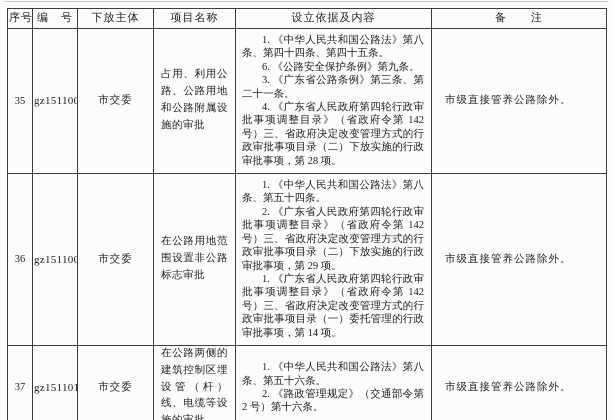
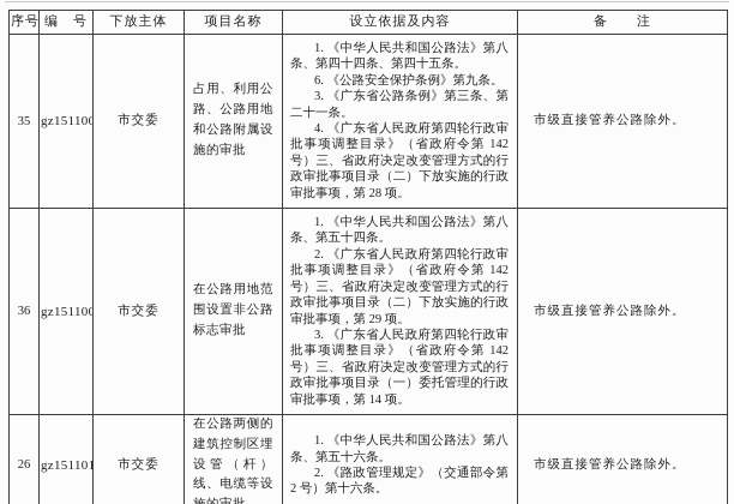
  序号	编 号	下放主体	项目名称	设立依据及内容	备 注
  35	gz151100	市交委	占用、利用公路、公路用地和公路附属设施的审批	1. 《中华人民共和国公路法》第八条、第四十四条、第四十五条。 6. 《公路安全保护条例》第九条。 3. 《广东省公路条例》第三条、第二十一条。 4. 《广东省人民政府第四轮行政审批事项调整目录》（省政府令第 142 号）三、省政府决定改变管理方式的行政审批事项目录（二）下放实施的行政审批事项，第 28 项。	市级直接管养公路除外。
- 36	gz151100	市交委	在公路用地范围设置非公路标志审批	1. 《中华人民共和国公路法》第八条、第五十四条。 2. 《广东省人民政府第四轮行政审批事项调整目录》（省政府令第 142 号）三、省政府决定改变管理方式的行政审批事项目录（二）下放实施的行政审批事项，第 29 项。 1. 《广东省人民政府第四轮行政审批事项调整目录》（省政府令第 142 号）三、省政府决定改变管理方式的行政审批事项目录（一）委托管理的行政审批事项，第 14 项。	市级直接管养公路除外。
+ 36	gz151100	市交委	在公路用地范围设置非公路标志审批	1. 《中华人民共和国公路法》第八条、第五十四条。 2. 《广东省人民政府第四轮行政审批事项调整目录》（省政府令第 142 号）三、省政府决定改变管理方式的行政审批事项目录（二）下放实施的行政审批事项，第 29 项。 3. 《广东省人民政府第四轮行政审批事项调整目录》（省政府令第 142 号）三、省政府决定改变管理方式的行政审批事项目录（一）委托管理的行政审批事项，第 14 项。	市级直接管养公路除外。
- 37	gz151101	市交委	在公路两侧的建筑控制区埋设管（杆）线、电缆等设	1. 《中华人民共和国公路法》第八条、第五十六条。 2. 《路政管理规定》（交通部令第 2 号）第十六条。	市级直接管养公路除外。
+ 26	gz151101	市交委	在公路两侧的建筑控制区埋设管（杆）线、电缆等设	1. 《中华人民共和国公路法》第八条、第五十六条。 2. 《路政管理规定》（交通部令第 2 号）第十六条。	市级直接管养公路除外。
